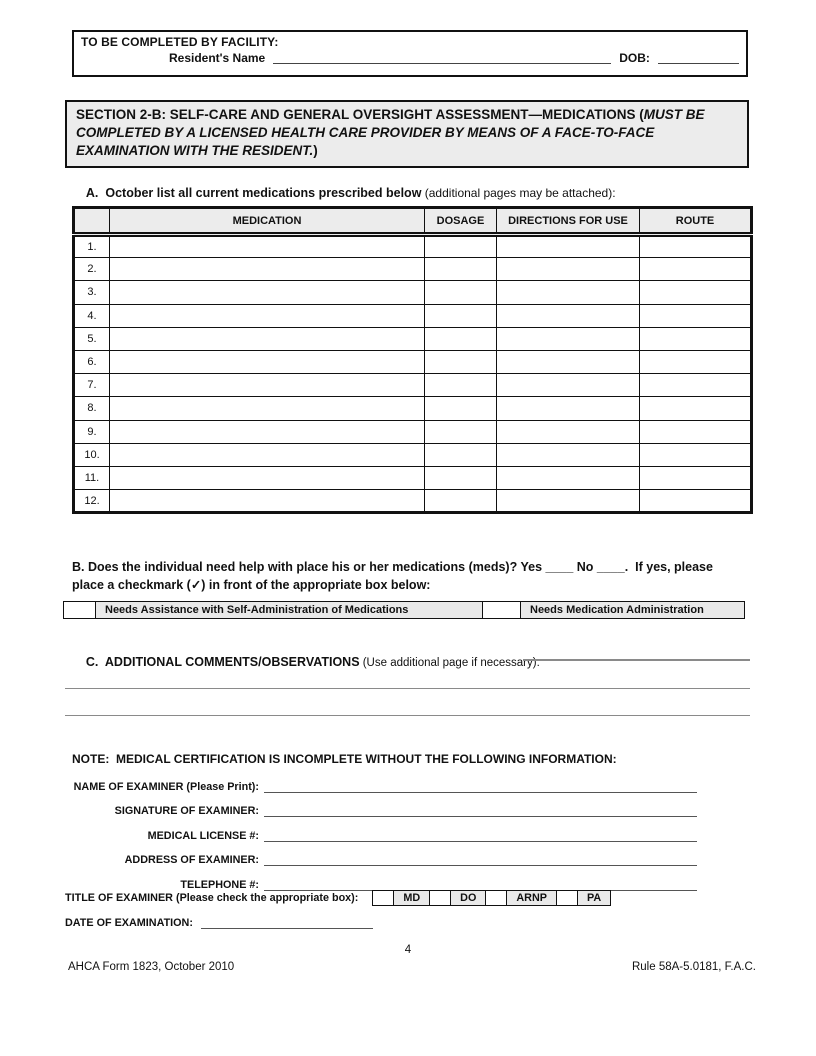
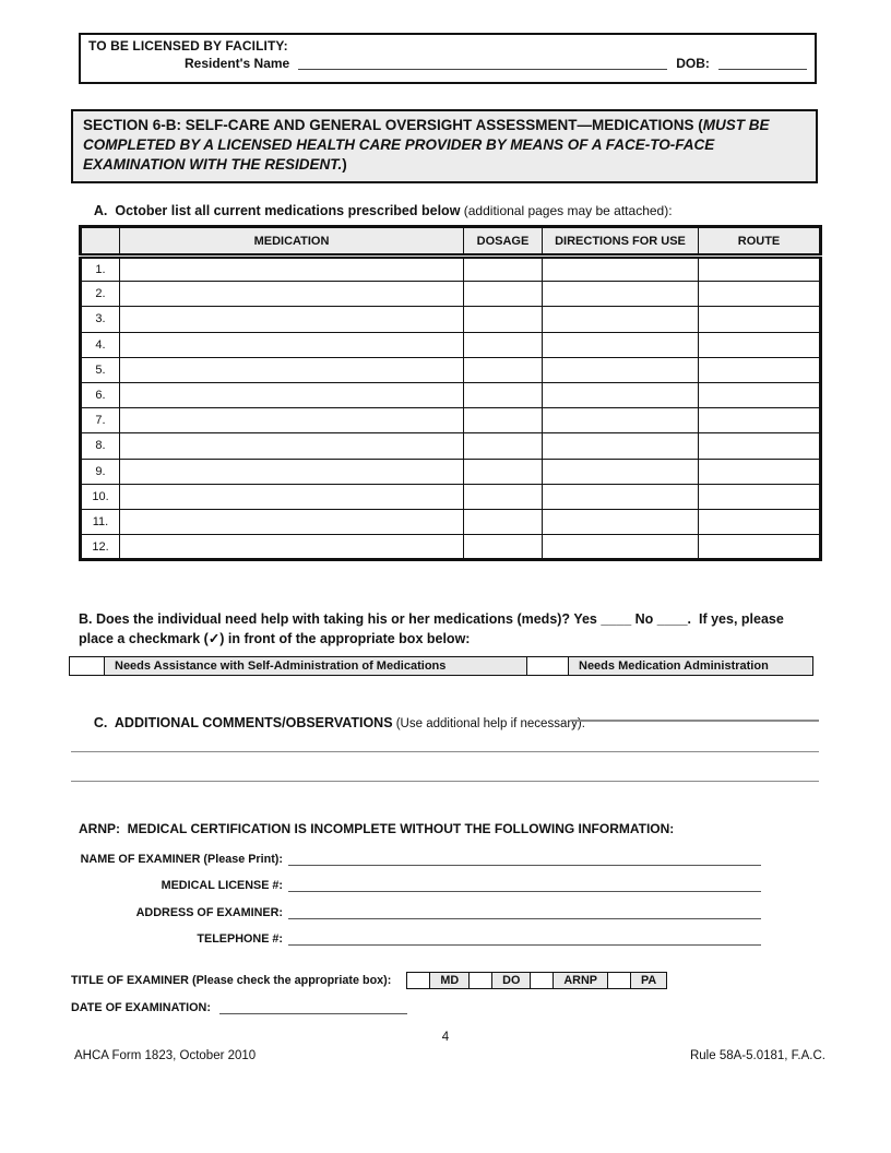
- TO BE COMPLETED BY FACILITY:
+ TO BE LICENSED BY FACILITY:
  Resident's Name
  DOB:
- SECTION 2-B: SELF-CARE AND GENERAL OVERSIGHT ASSESSMENT—MEDICATIONS (MUST BE COMPLETED BY A LICENSED HEALTH CARE PROVIDER BY MEANS OF A FACE-TO-FACE EXAMINATION WITH THE RESIDENT.)
+ SECTION 6-B: SELF-CARE AND GENERAL OVERSIGHT ASSESSMENT—MEDICATIONS (MUST BE COMPLETED BY A LICENSED HEALTH CARE PROVIDER BY MEANS OF A FACE-TO-FACE EXAMINATION WITH THE RESIDENT.)
  A. October list all current medications prescribed below (additional pages may be attached):
  	MEDICATION	DOSAGE	DIRECTIONS FOR USE	ROUTE
  1.
  2.
  3.
  4.
  5.
  6.
  7.
  8.
  9.
  10.
  11.
  12.
- B. Does the individual need help with place his or her medications (meds)? Yes ____ No ____. If yes, please place a checkmark (✓) in front of the appropriate box below:
+ B. Does the individual need help with taking his or her medications (meds)? Yes ____ No ____. If yes, please place a checkmark (✓) in front of the appropriate box below:
  	Needs Assistance with Self-Administration of Medications		Needs Medication Administration
- C. ADDITIONAL COMMENTS/OBSERVATIONS (Use additional page if necessary):
+ C. ADDITIONAL COMMENTS/OBSERVATIONS (Use additional help if necessary):
- NOTE: MEDICAL CERTIFICATION IS INCOMPLETE WITHOUT THE FOLLOWING INFORMATION:
+ ARNP: MEDICAL CERTIFICATION IS INCOMPLETE WITHOUT THE FOLLOWING INFORMATION:
  NAME OF EXAMINER (Please Print):
- SIGNATURE OF EXAMINER:
  MEDICAL LICENSE #:
  ADDRESS OF EXAMINER:
  TELEPHONE #:
  TITLE OF EXAMINER (Please check the appropriate box):
  	MD		DO		ARNP		PA
  DATE OF EXAMINATION:
  4
  AHCA Form 1823, October 2010
  Rule 58A-5.0181, F.A.C.
